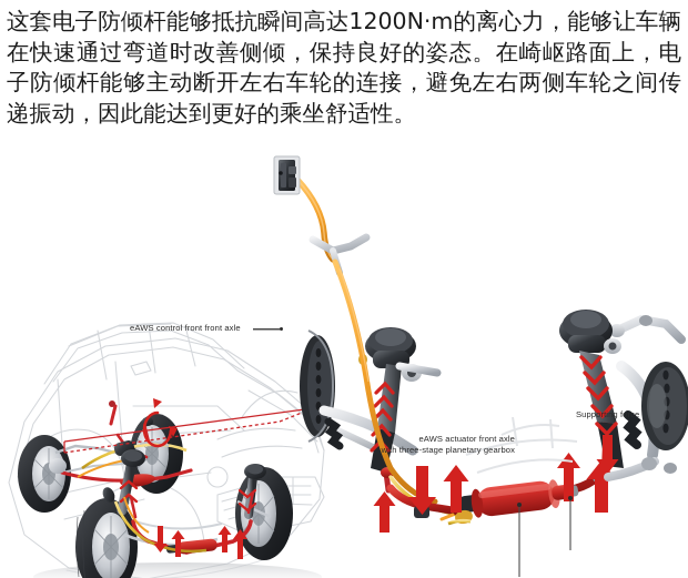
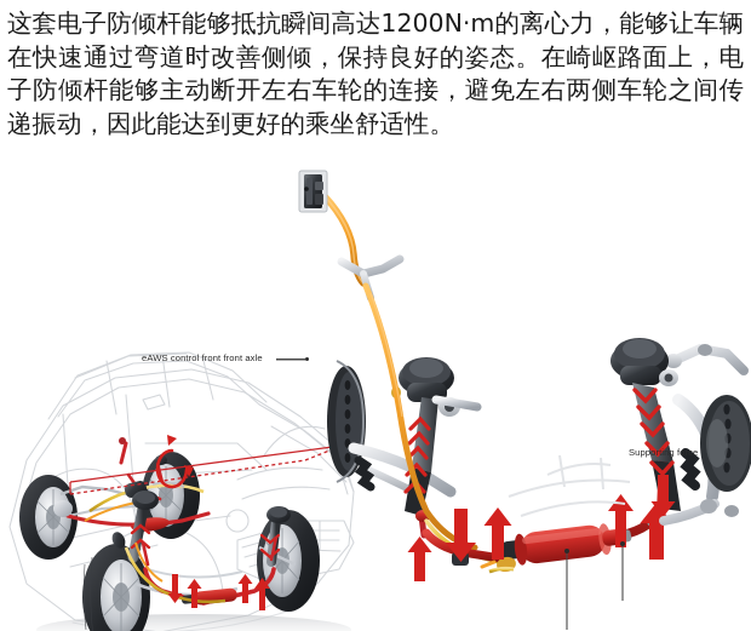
  这套电子防倾杆能够抵抗瞬间高达1200N·m的离心力，能够让车辆在快速通过弯道时改善侧倾，保持良好的姿态。在崎岖路面上，电子防倾杆能够主动断开左右车轮的连接，避免左右两侧车轮之间传递振动，因此能达到更好的乘坐舒适性。
  eAWS control front front axle
- eAWS actuator front axle
- with three-stage planetary gearbox
  Supporting force
